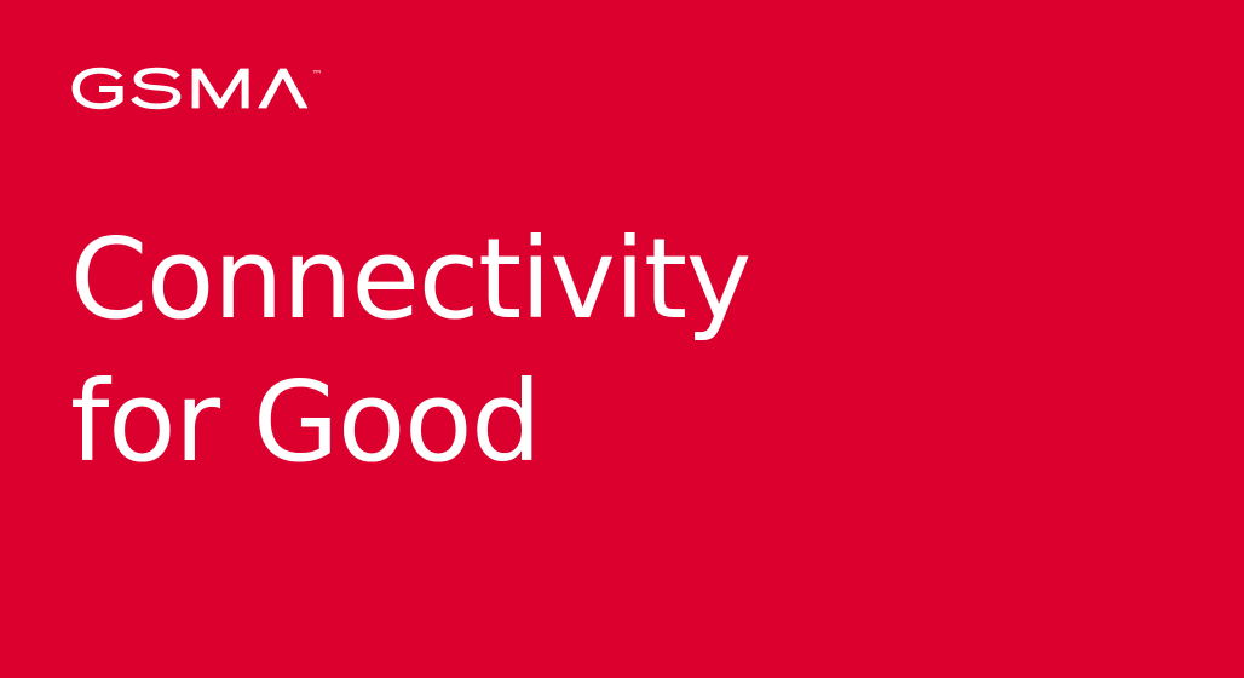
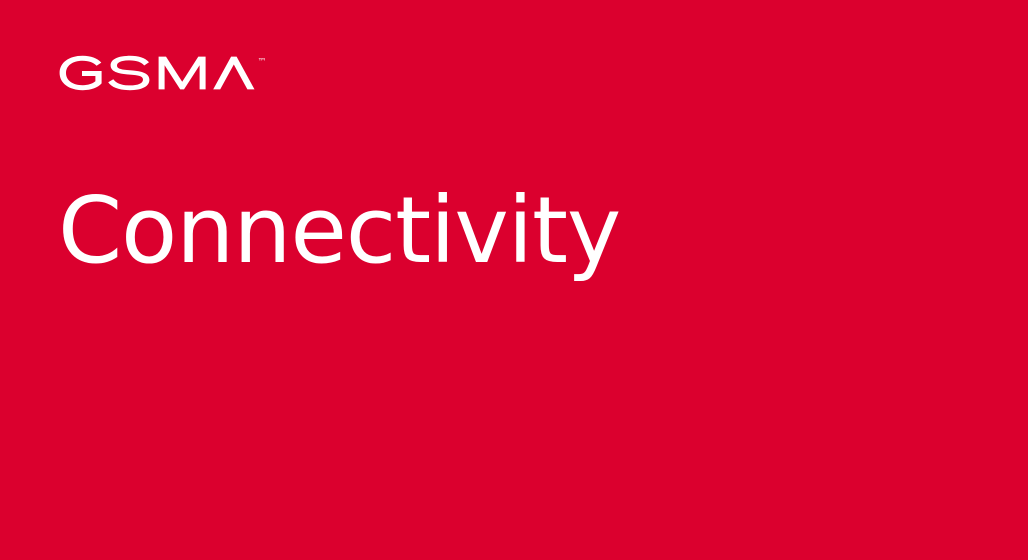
  ™
  Connectivity
- for Good
